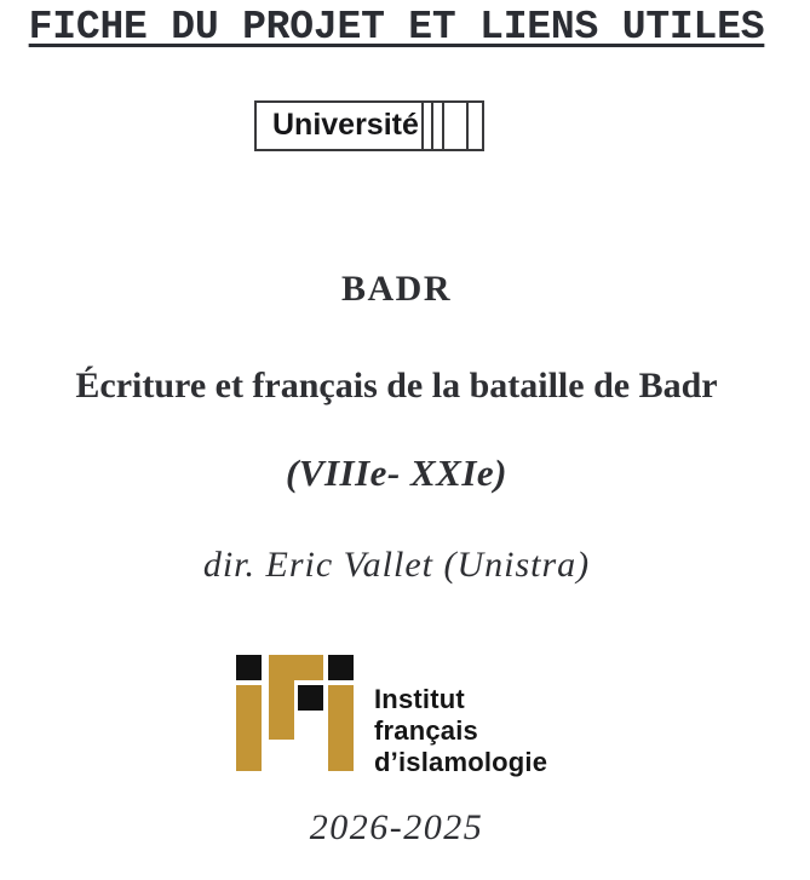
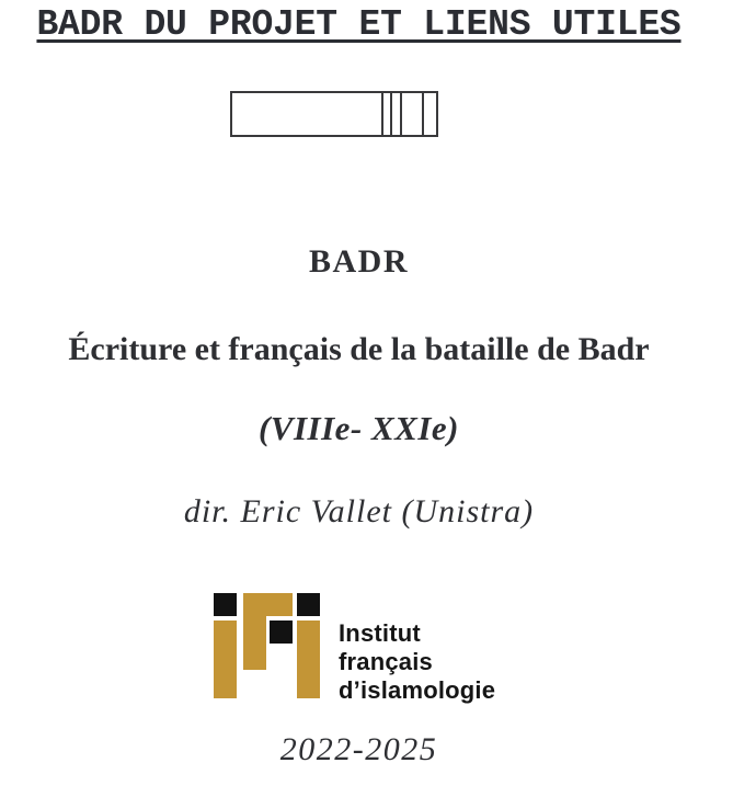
- FICHE DU PROJET ET LIENS UTILES
+ BADR DU PROJET ET LIENS UTILES
- Université
  BADR
  Écriture et français de la bataille de Badr
  (VIIIe- XXIe)
  dir. Eric Vallet (Unistra)
  Institut
  français
  d’islamologie
- 2026-2025
+ 2022-2025
